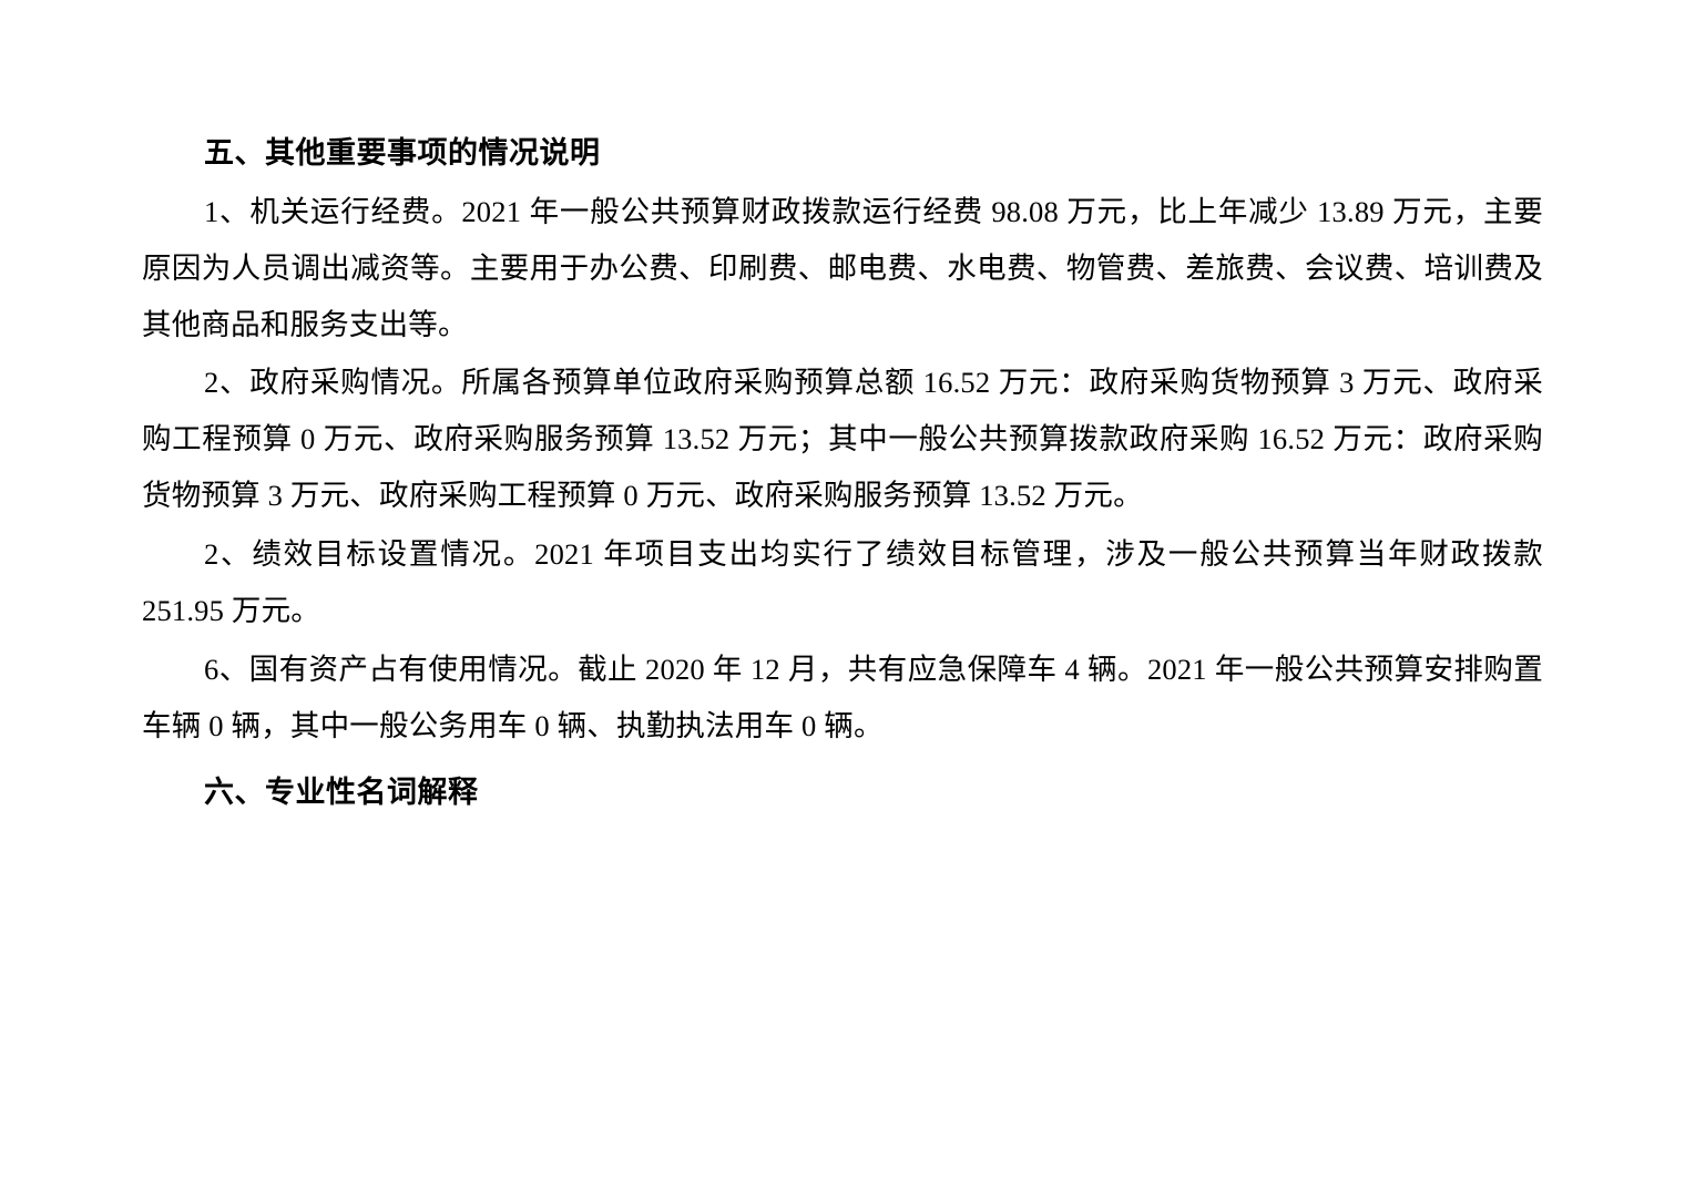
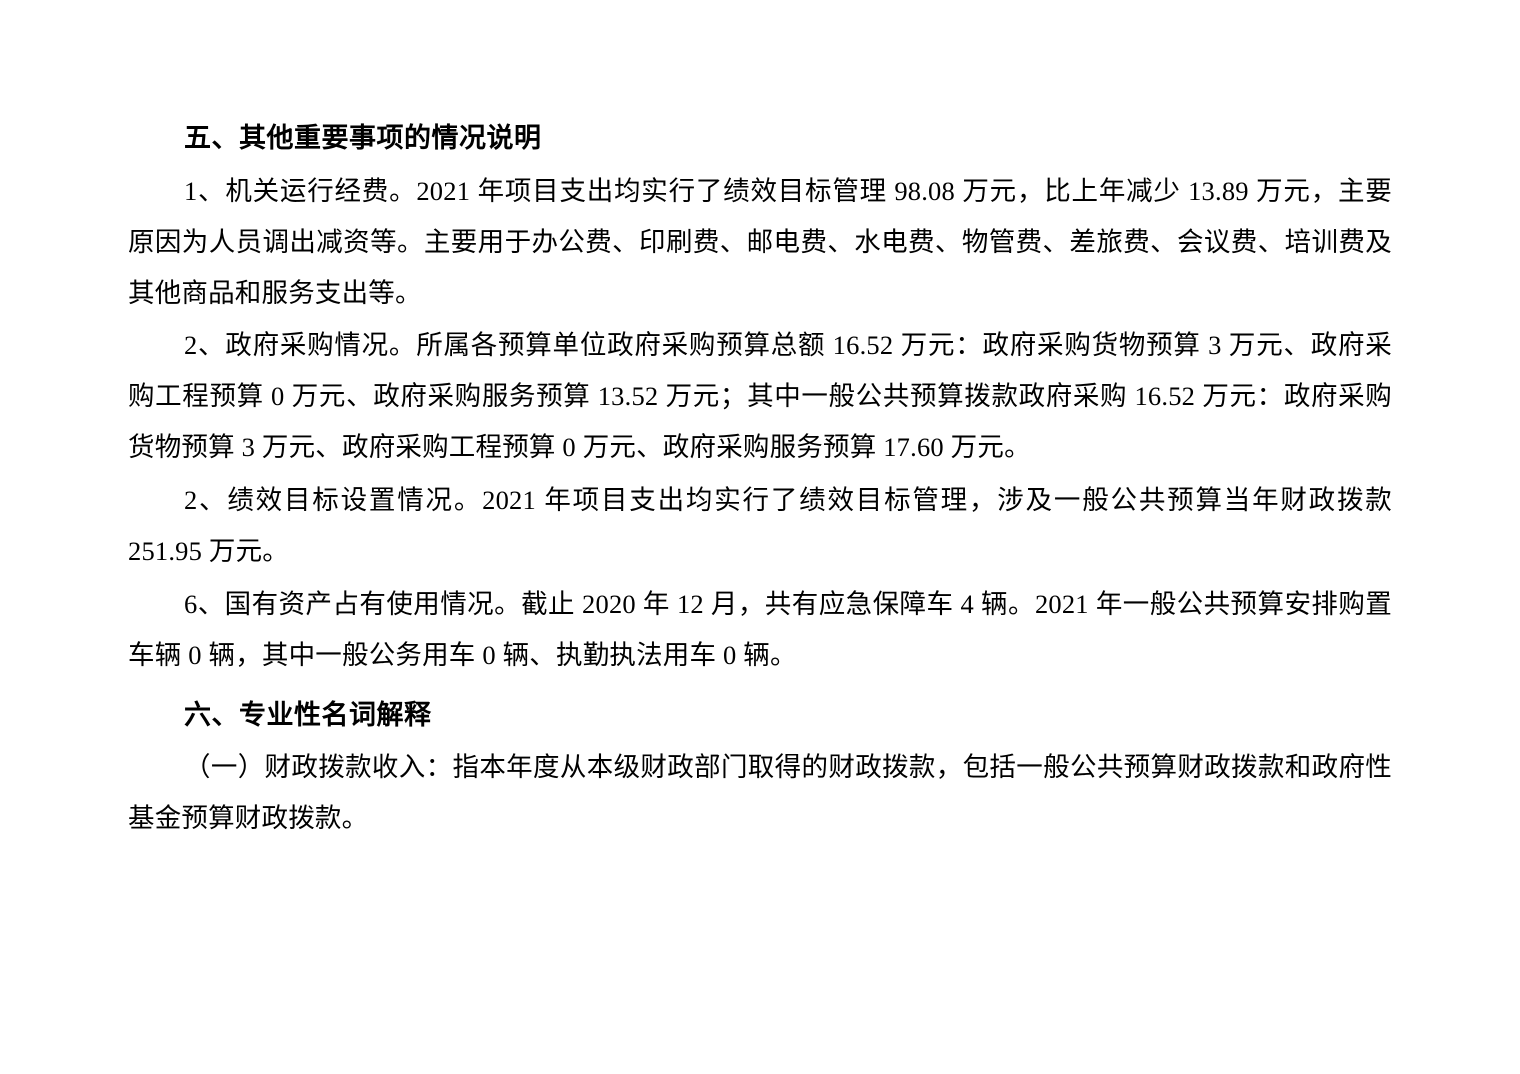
  五、其他重要事项的情况说明
- 1、机关运行经费。2021 年一般公共预算财政拨款运行经费 98.08 万元，比上年减少 13.89 万元，主要原因为人员调出减资等。主要用于办公费、印刷费、邮电费、水电费、物管费、差旅费、会议费、培训费及其他商品和服务支出等。
+ 1、机关运行经费。2021 年项目支出均实行了绩效目标管理 98.08 万元，比上年减少 13.89 万元，主要原因为人员调出减资等。主要用于办公费、印刷费、邮电费、水电费、物管费、差旅费、会议费、培训费及其他商品和服务支出等。
- 2、政府采购情况。所属各预算单位政府采购预算总额 16.52 万元：政府采购货物预算 3 万元、政府采购工程预算 0 万元、政府采购服务预算 13.52 万元；其中一般公共预算拨款政府采购 16.52 万元：政府采购货物预算 3 万元、政府采购工程预算 0 万元、政府采购服务预算 13.52 万元。
+ 2、政府采购情况。所属各预算单位政府采购预算总额 16.52 万元：政府采购货物预算 3 万元、政府采购工程预算 0 万元、政府采购服务预算 13.52 万元；其中一般公共预算拨款政府采购 16.52 万元：政府采购货物预算 3 万元、政府采购工程预算 0 万元、政府采购服务预算 17.60 万元。
  2、绩效目标设置情况。2021 年项目支出均实行了绩效目标管理，涉及一般公共预算当年财政拨款 251.95 万元。
  6、国有资产占有使用情况。截止 2020 年 12 月，共有应急保障车 4 辆。2021 年一般公共预算安排购置车辆 0 辆，其中一般公务用车 0 辆、执勤执法用车 0 辆。
  六、专业性名词解释
+ （一）财政拨款收入：指本年度从本级财政部门取得的财政拨款，包括一般公共预算财政拨款和政府性基金预算财政拨款。
